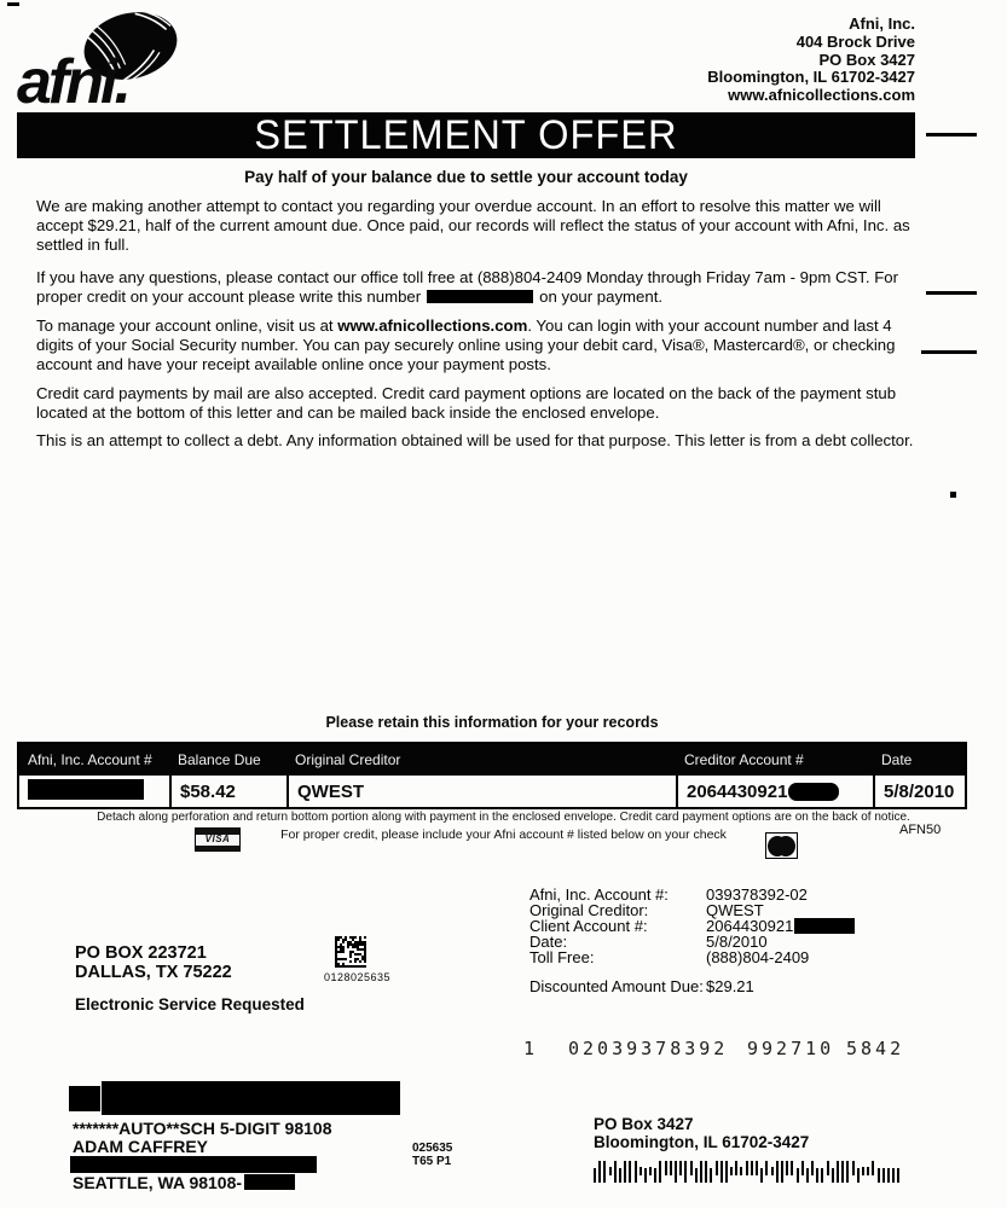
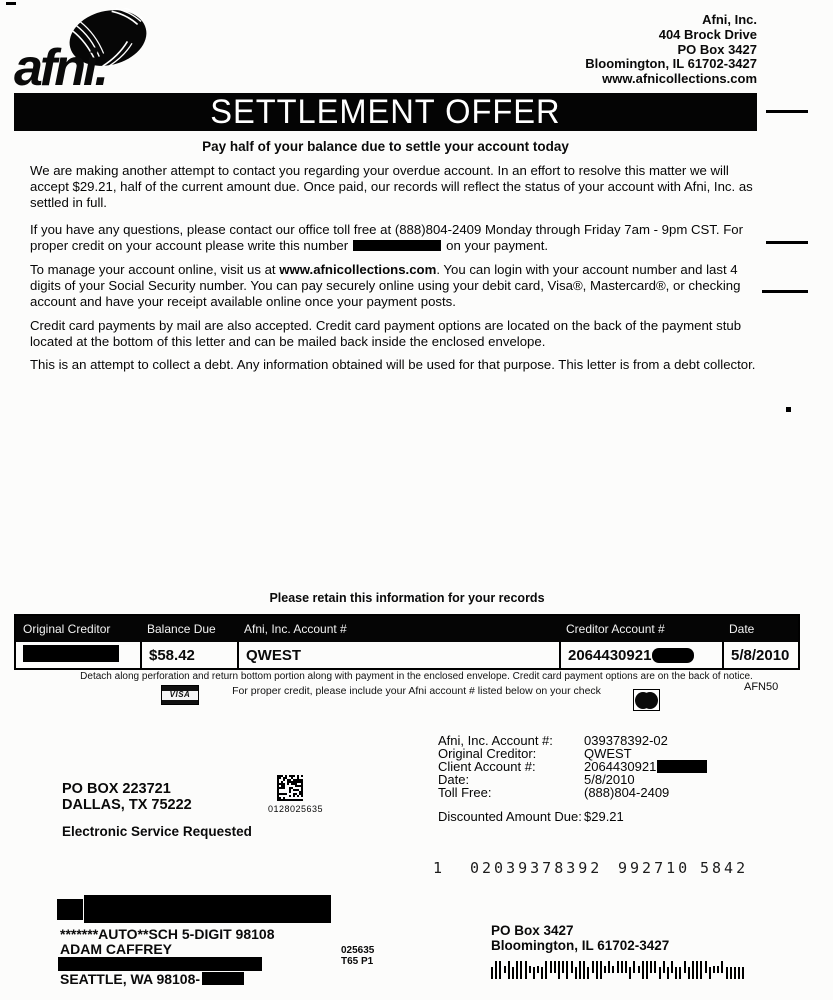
  afni.
  Afni, Inc.
  404 Brock Drive
  PO Box 3427
  Bloomington, IL 61702-3427
  www.afnicollections.com
  SETTLEMENT OFFER
  Pay half of your balance due to settle your account today
  We are making another attempt to contact you regarding your overdue account. In an effort to resolve this matter we will accept $29.21, half of the current amount due. Once paid, our records will reflect the status of your account with Afni, Inc. as settled in full.
  If you have any questions, please contact our office toll free at (888)804-2409 Monday through Friday 7am - 9pm CST. For proper credit on your account please write this number on your payment.
  To manage your account online, visit us at www.afnicollections.com. You can login with your account number and last 4 digits of your Social Security number. You can pay securely online using your debit card, Visa®, Mastercard®, or checking account and have your receipt available online once your payment posts.
  Credit card payments by mail are also accepted. Credit card payment options are located on the back of the payment stub located at the bottom of this letter and can be mailed back inside the enclosed envelope.
  This is an attempt to collect a debt. Any information obtained will be used for that purpose. This letter is from a debt collector.
  Please retain this information for your records
- Afni, Inc. Account #
+ Original Creditor
  Balance Due
- Original Creditor
+ Afni, Inc. Account #
  Creditor Account #
  Date
  $58.42
  QWEST
  2064430921
  5/8/2010
  Detach along perforation and return bottom portion along with payment in the enclosed envelope. Credit card payment options are on the back of notice.
  For proper credit, please include your Afni account # listed below on your check
  VISA
  AFN50
  PO BOX 223721
  DALLAS, TX 75222
  Electronic Service Requested
  0128025635
  Afni, Inc. Account #:
  039378392-02
  Original Creditor:
  QWEST
  Client Account #:
  2064430921
  Date:
  5/8/2010
  Toll Free:
  (888)804-2409
  Discounted Amount Due:
  $29.21
  1
  02039378392
  992710
  5842
  *******AUTO**SCH 5-DIGIT 98108
  ADAM CAFFREY
  SEATTLE, WA 98108-
  025635
  T65 P1
  PO Box 3427
  Bloomington, IL 61702-3427
